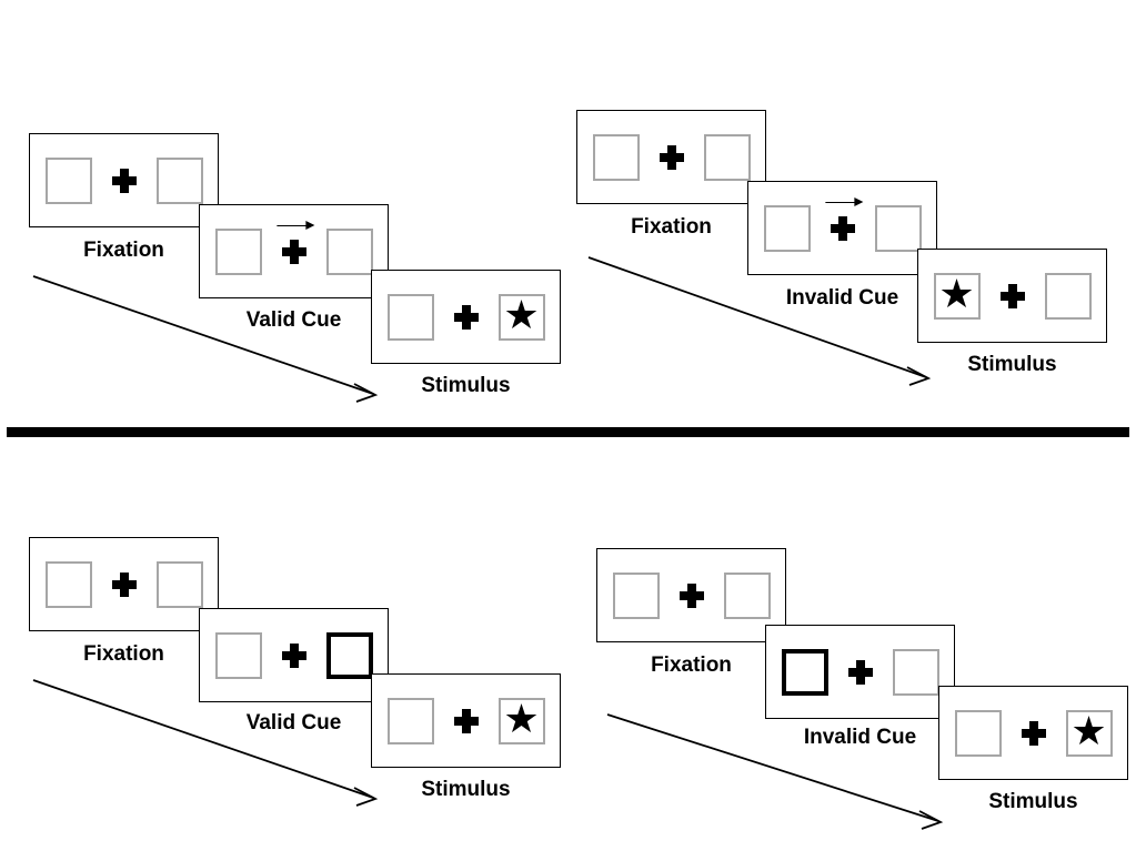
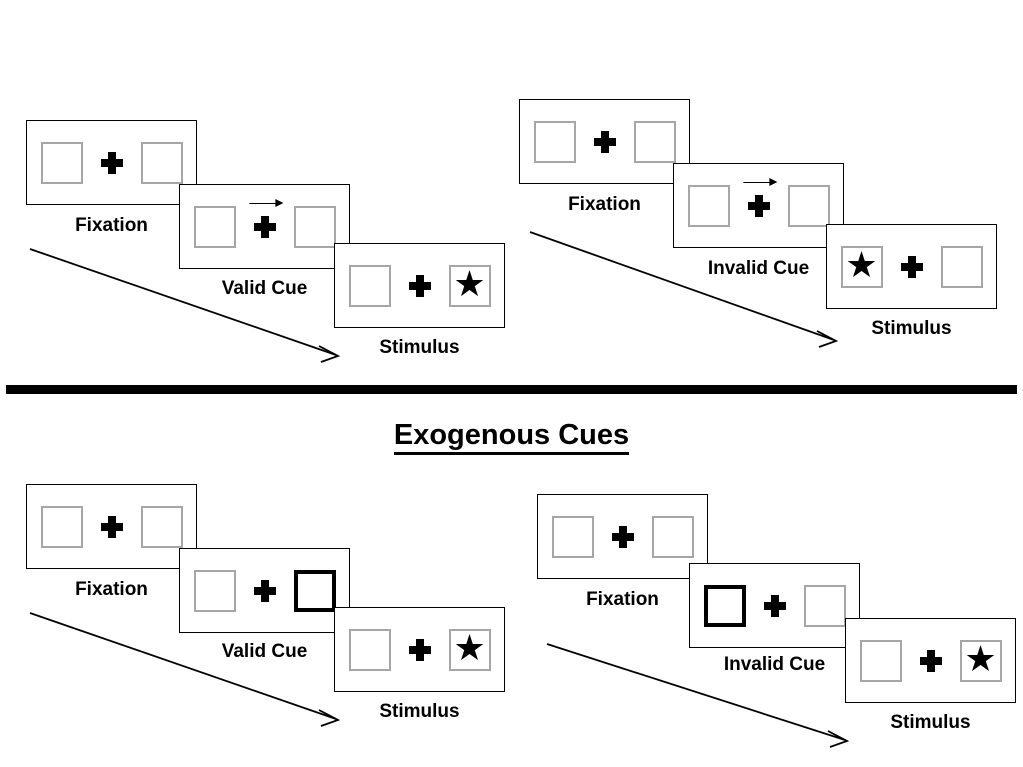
  Fixation
  Valid Cue
  ★
  Stimulus
  Fixation
  Invalid Cue
  ★
  Stimulus
+ Exogenous Cues
  Fixation
  Valid Cue
  ★
  Stimulus
  Fixation
  Invalid Cue
  ★
  Stimulus
